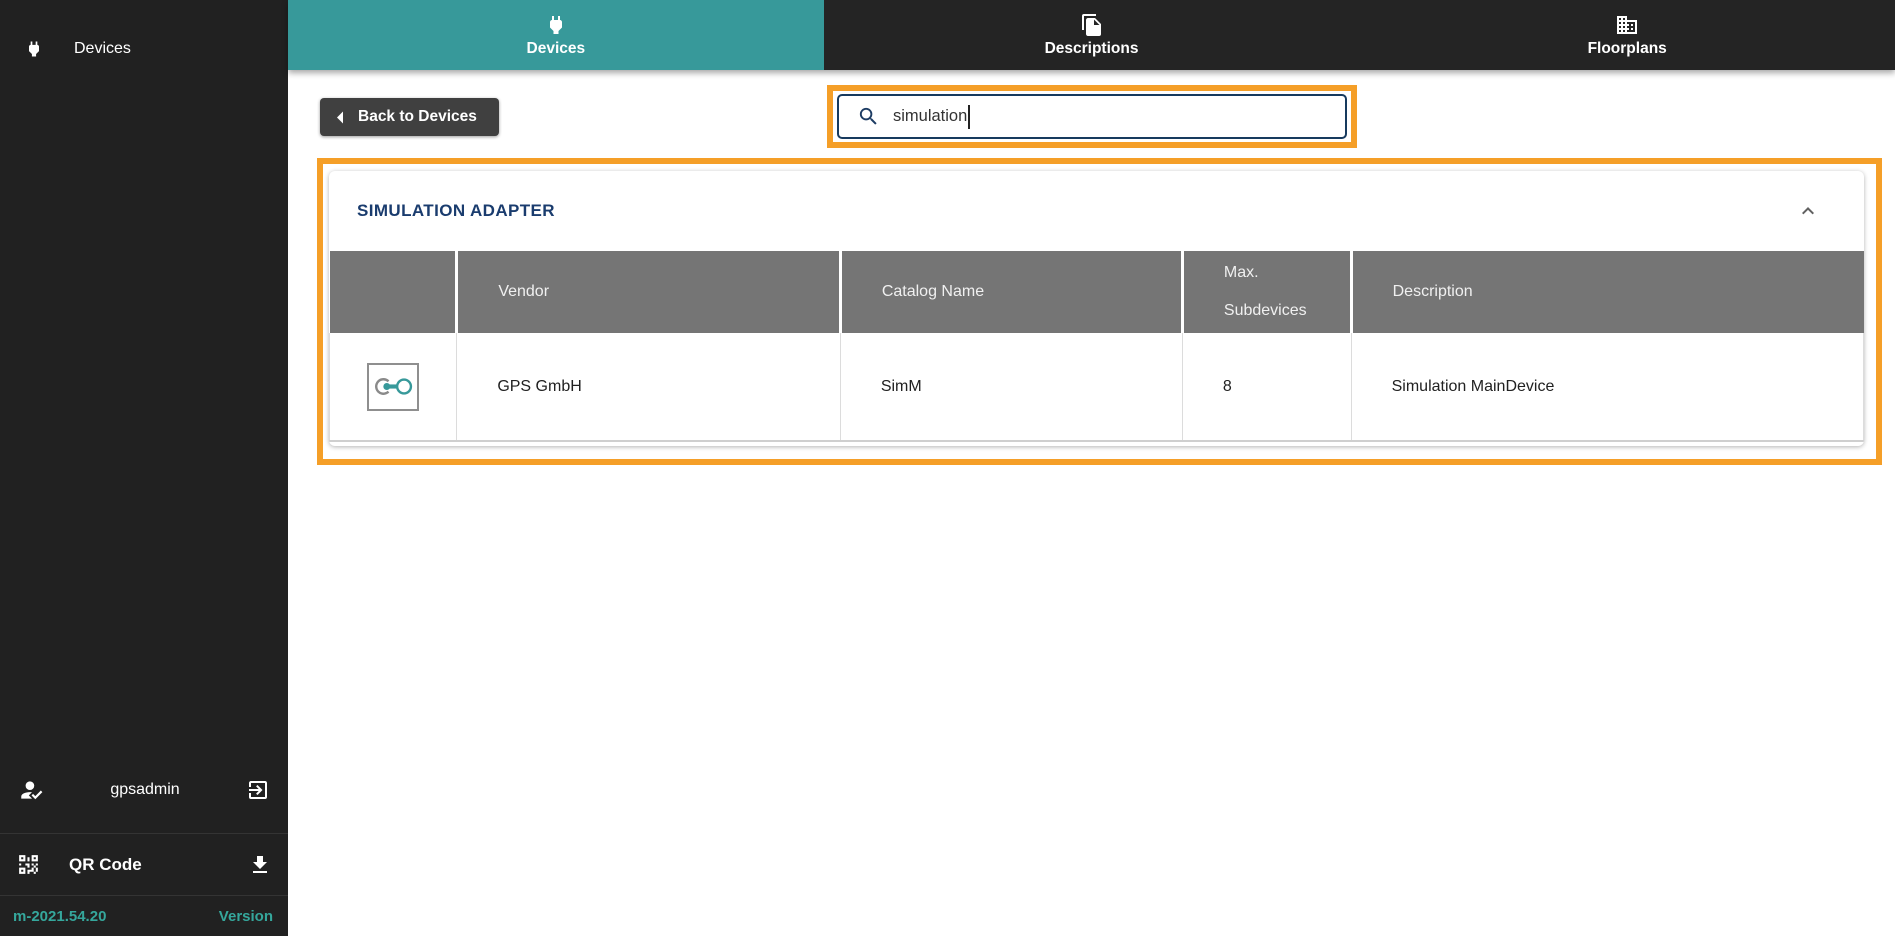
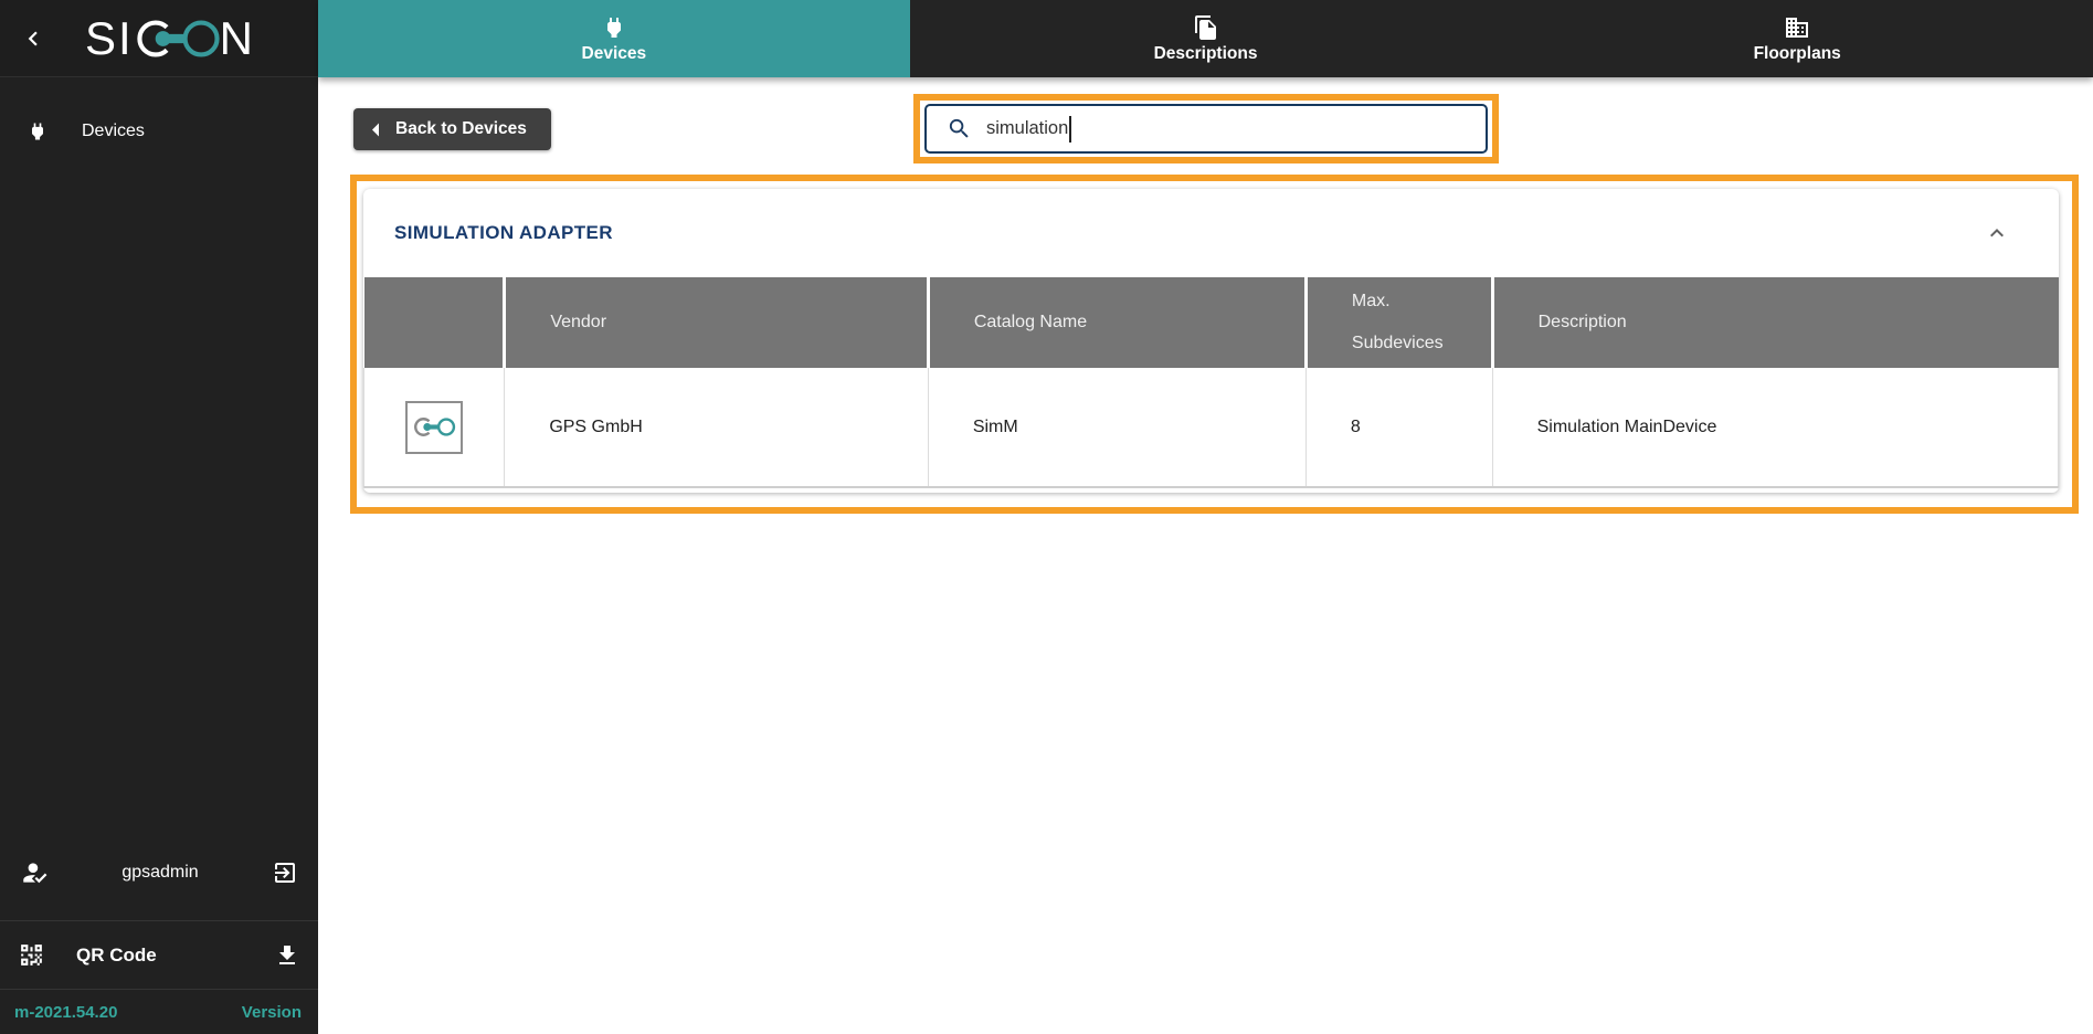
+ SI
+ N
  Devices
  gpsadmin
  QR Code
  m-2021.54.20
  Version
  Devices
  Descriptions
  Floorplans
  Back to Devices
  simulation
  SIMULATION ADAPTER
  	Vendor	Catalog Name	Max. Subdevices	Description
  	GPS GmbH	SimM	8	Simulation MainDevice
